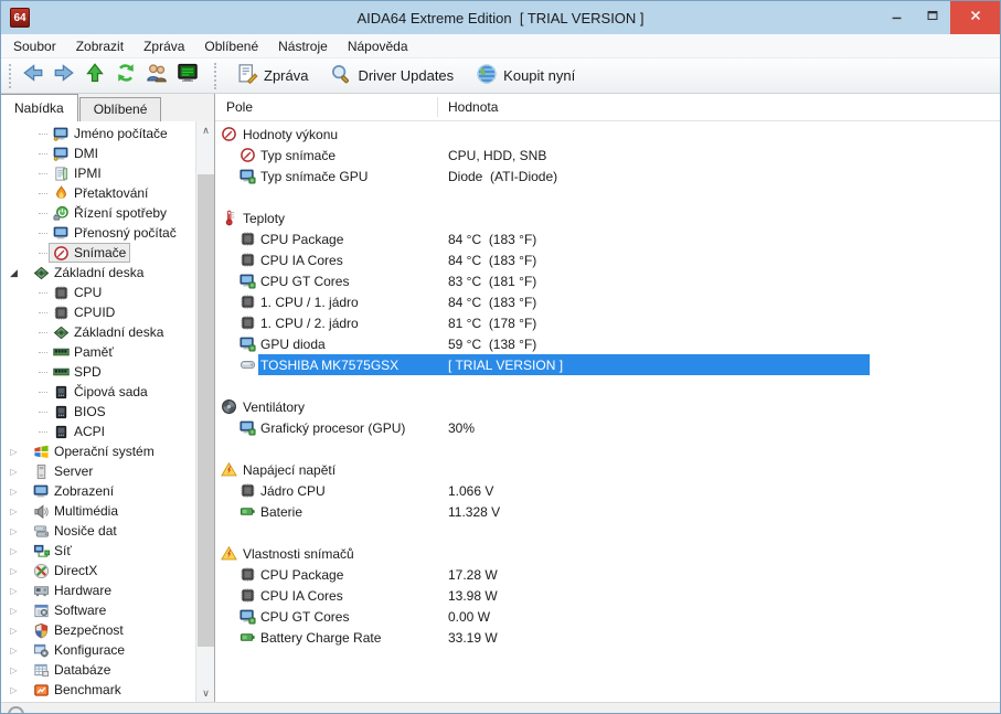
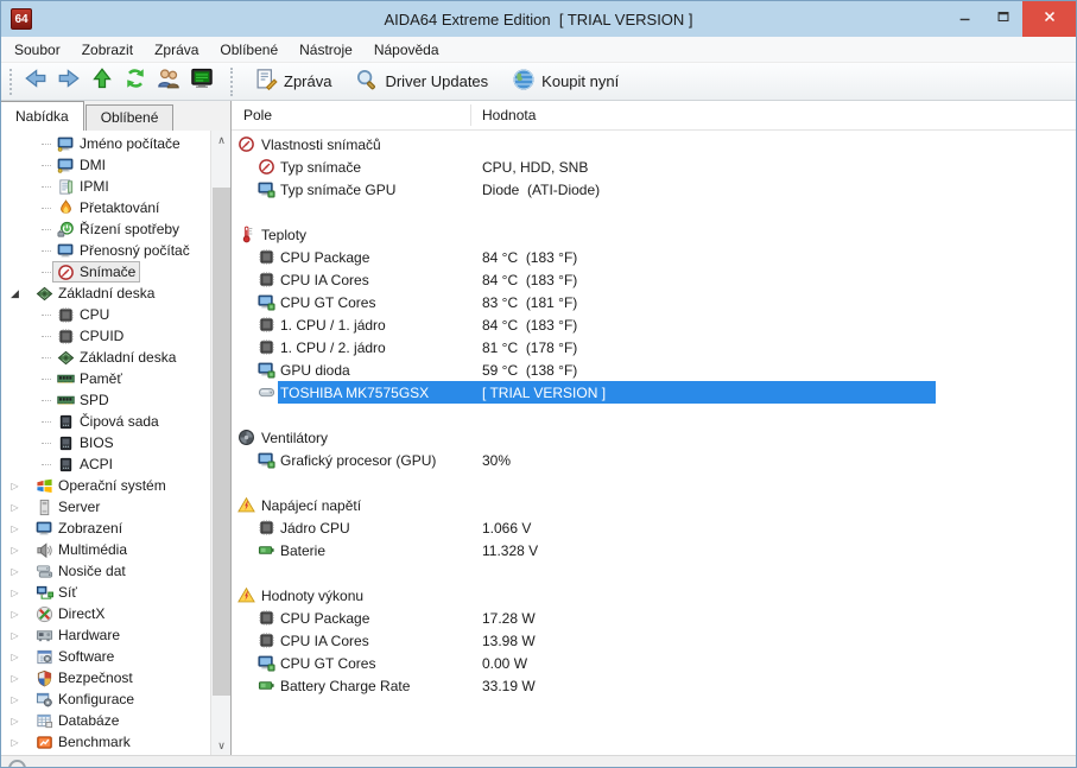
  64
  AIDA64 Extreme Edition [ TRIAL VERSION ]
  Soubor
  Zobrazit
  Zpráva
  Oblíbené
  Nástroje
  Nápověda
  Zpráva
  Driver Updates
  Koupit nyní
  Nabídka
  Oblíbené
  Jméno počítače
  DMI
  IPMI
  Přetaktování
  Řízení spotřeby
  Přenosný počítač
  Snímače
  ◢
  Základní deska
  CPU
  CPUID
  Základní deska
  Paměť
  SPD
  Čipová sada
  BIOS
  ACPI
  ▷
  Operační systém
  ▷
  Server
  ▷
  Zobrazení
  ▷
  Multimédia
  ▷
  Nosiče dat
  ▷
  Síť
  ▷
  DirectX
  ▷
  Hardware
  ▷
  Software
  ▷
  Bezpečnost
  ▷
  Konfigurace
  ▷
  Databáze
  ▷
  Benchmark
  ∧
  ∨
  Pole
  Hodnota
- Hodnoty výkonu
+ Vlastnosti snímačů
  Typ snímače
  CPU, HDD, SNB
  Typ snímače GPU
  Diode (ATI-Diode)
  Teploty
  CPU Package
  84 °C (183 °F)
  CPU IA Cores
  84 °C (183 °F)
  CPU GT Cores
  83 °C (181 °F)
  1. CPU / 1. jádro
  84 °C (183 °F)
  1. CPU / 2. jádro
  81 °C (178 °F)
  GPU dioda
  59 °C (138 °F)
  TOSHIBA MK7575GSX
  [ TRIAL VERSION ]
  Ventilátory
  Grafický procesor (GPU)
  30%
  Napájecí napětí
  Jádro CPU
  1.066 V
  Baterie
  11.328 V
- Vlastnosti snímačů
+ Hodnoty výkonu
  CPU Package
  17.28 W
  CPU IA Cores
  13.98 W
  CPU GT Cores
  0.00 W
  Battery Charge Rate
  33.19 W
